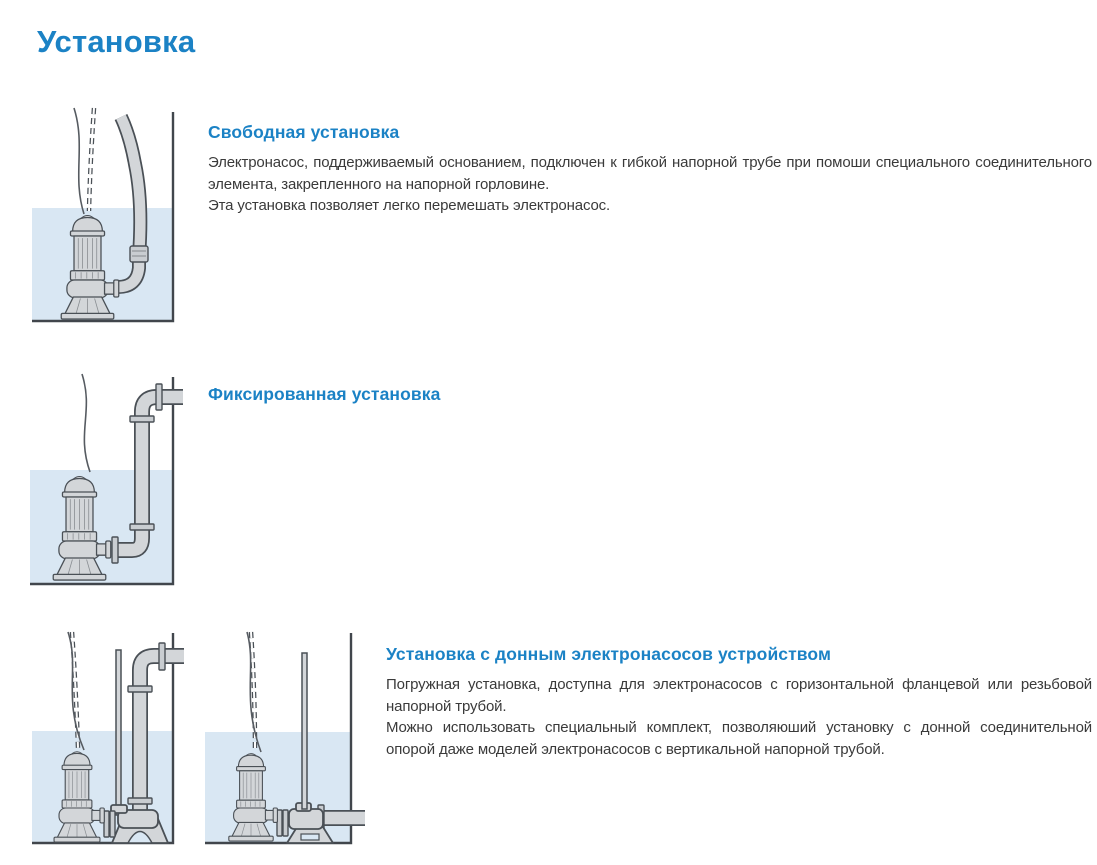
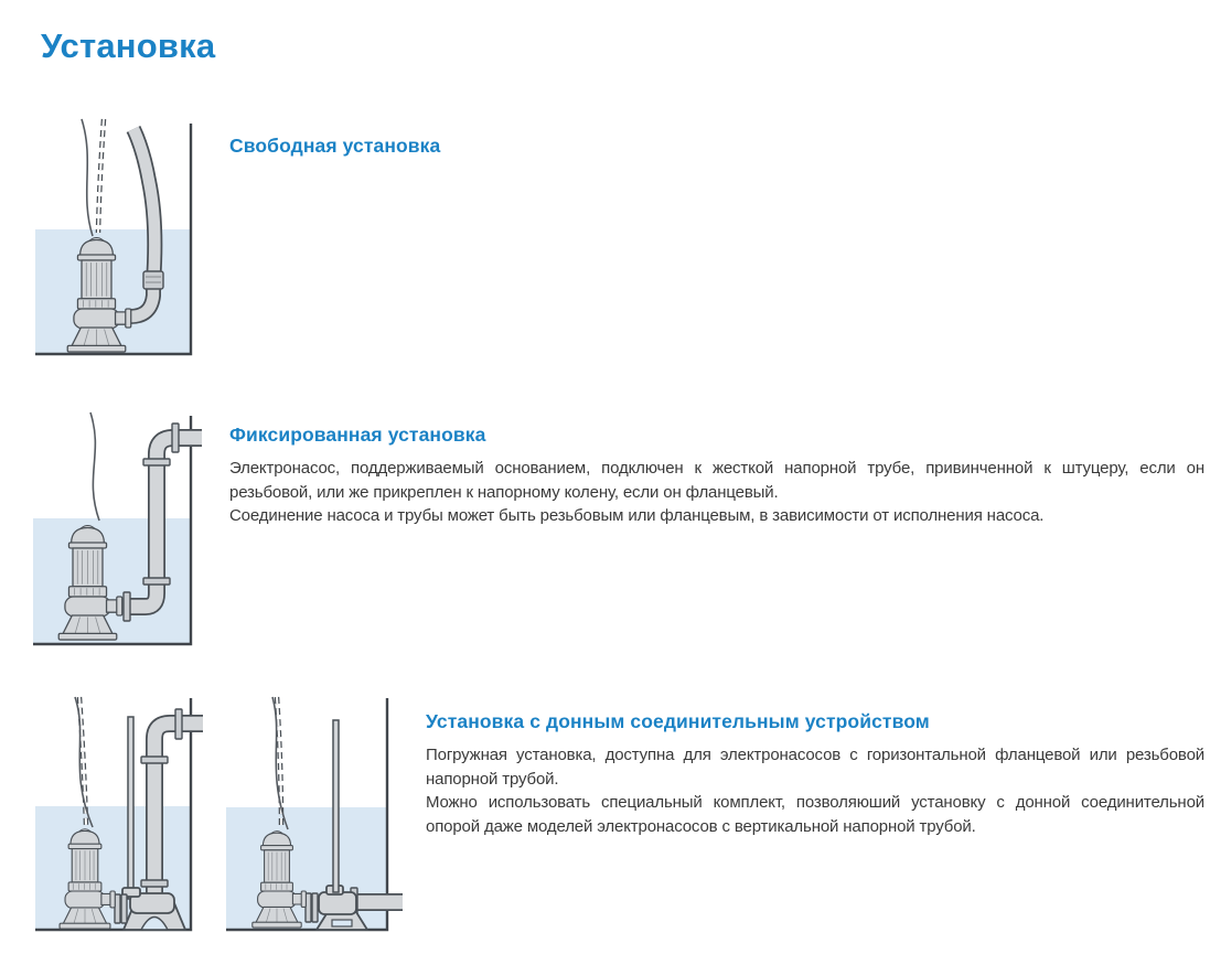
  Установка
  Свободная установка
- Электронасос, поддерживаемый основанием, подключен к гибкой напорной трубе при помоши специального соединительного элемента, закрепленного на напорной горловине.
- Эта установка позволяет легко перемешать электронасос.
  Фиксированная установка
+ Электронасос, поддерживаемый основанием, подключен к жесткой напорной трубе, привинченной к штуцеру, если он резьбовой, или же прикреплен к напорному колену, если он фланцевый.
+ Соединение насоса и трубы может быть резьбовым или фланцевым, в зависимости от исполнения насоса.
- Установка с донным электронасосов устройством
+ Установка с донным соединительным устройством
  Погружная установка, доступна для электронасосов с горизонтальной фланцевой или резьбовой напорной трубой.
  Можно использовать специальный комплект, позволяюший установку с донной соединительной опорой даже моделей электронасосов с вертикальной напорной трубой.
